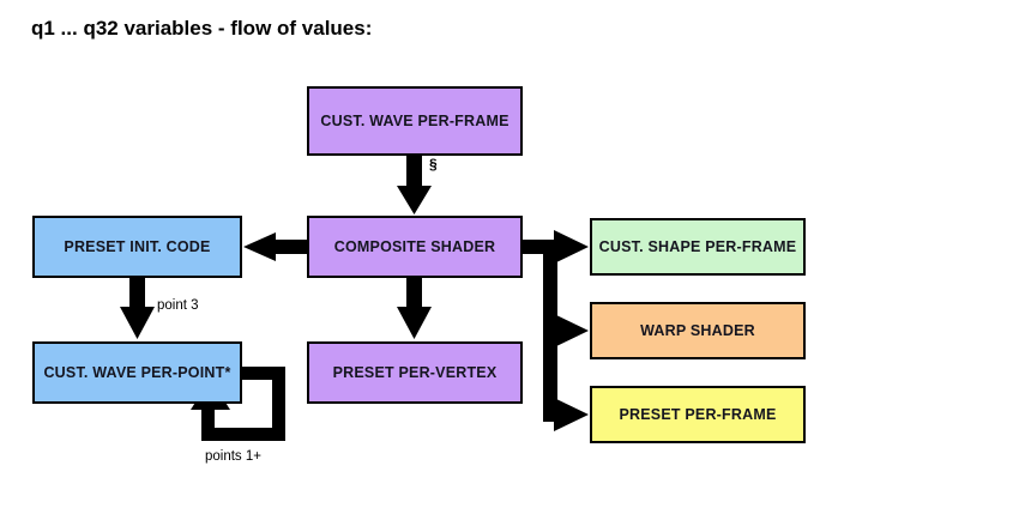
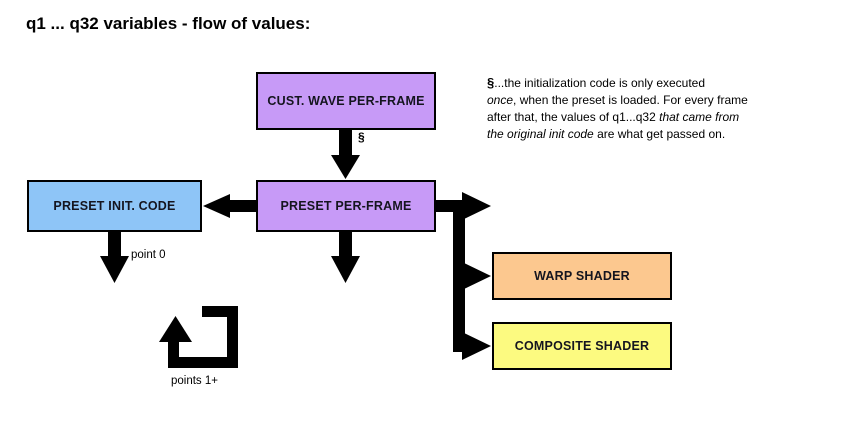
  q1 ... q32 variables - flow of values:
  CUST. WAVE PER-FRAME
- COMPOSITE SHADER
+ PRESET PER-FRAME
- PRESET PER-VERTEX
  PRESET INIT. CODE
- CUST. WAVE PER-POINT*
- CUST. SHAPE PER-FRAME
  WARP SHADER
- PRESET PER-FRAME
+ COMPOSITE SHADER
  §
- point 3
+ point 0
  points 1+
+ §...the initialization code is only executed
+ once, when the preset is loaded. For every frame
+ after that, the values of q1...q32 that came from
+ the original init code are what get passed on.
